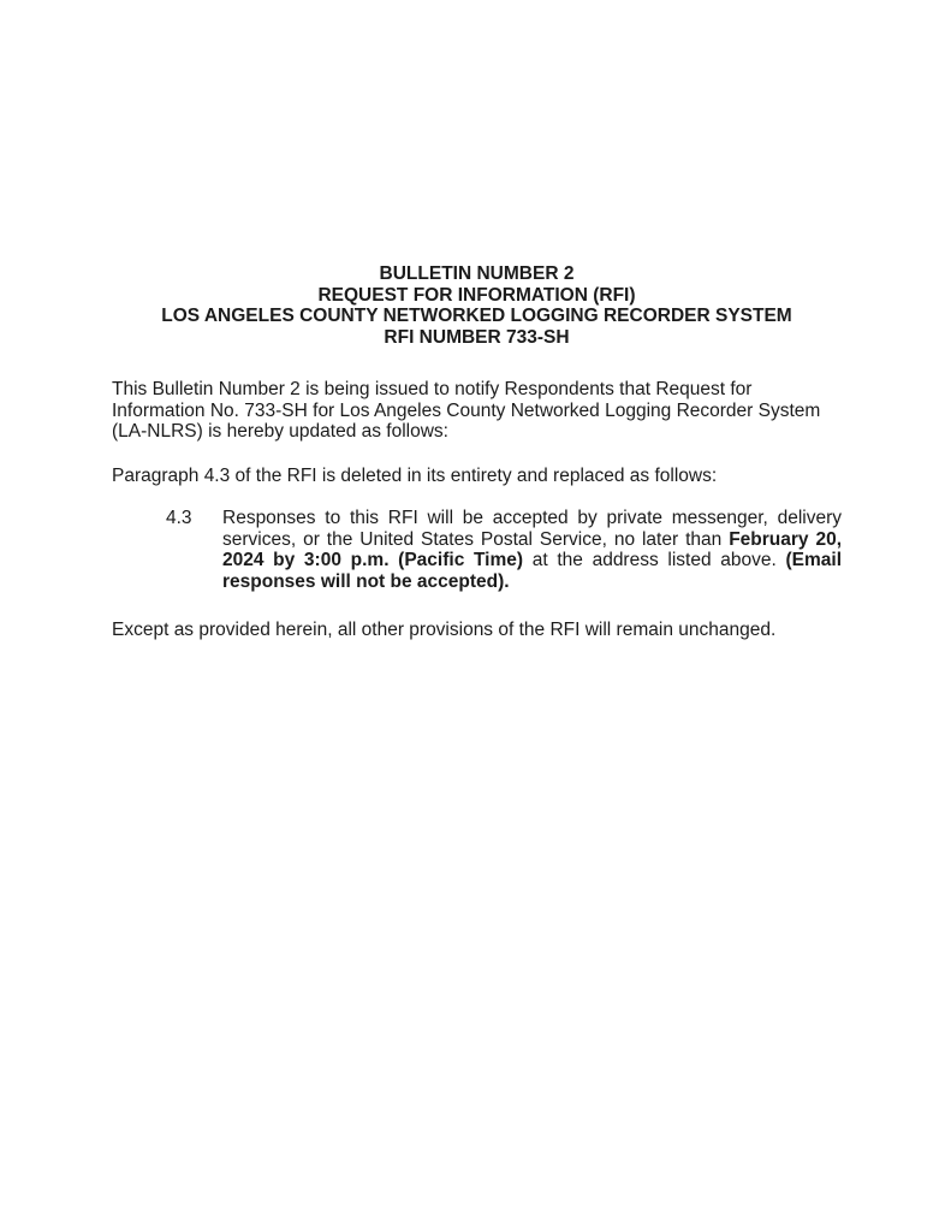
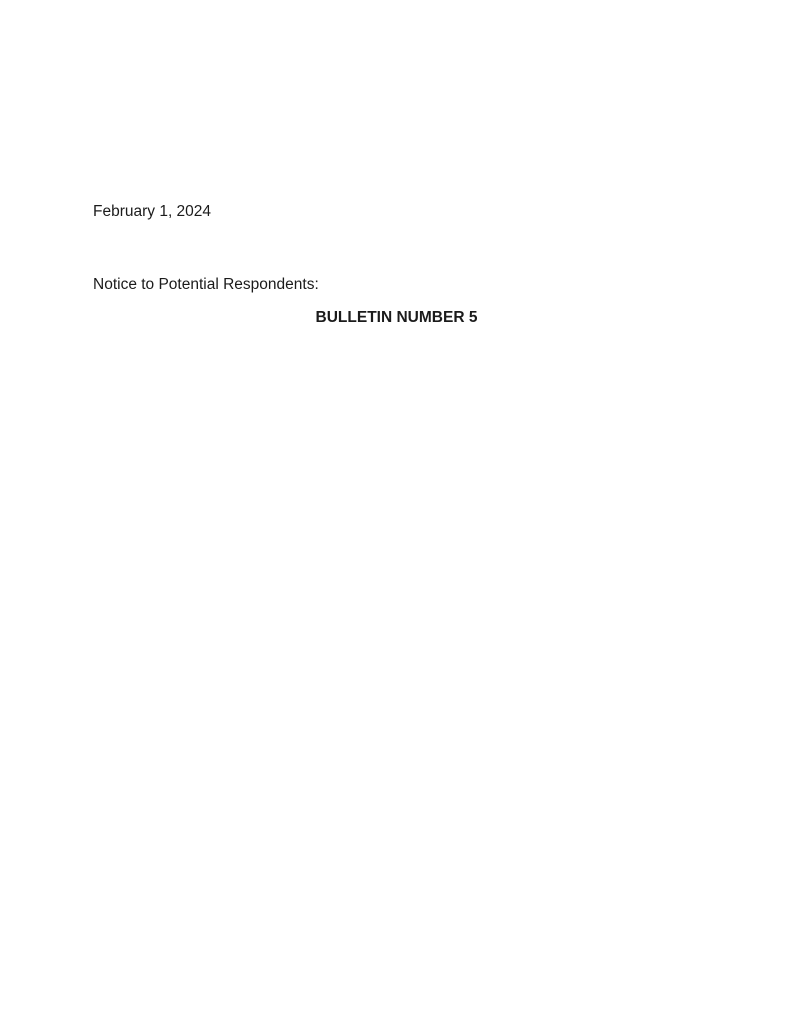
+ February 1, 2024
+ Notice to Potential Respondents:
- BULLETIN NUMBER 2
+ BULLETIN NUMBER 5
- REQUEST FOR INFORMATION (RFI)
- LOS ANGELES COUNTY NETWORKED LOGGING RECORDER SYSTEM
- RFI NUMBER 733-SH
- This Bulletin Number 2 is being issued to notify Respondents that Request for Information No. 733-SH for Los Angeles County Networked Logging Recorder System (LA-NLRS) is hereby updated as follows:
- Paragraph 4.3 of the RFI is deleted in its entirety and replaced as follows:
- 4.3
- Responses to this RFI will be accepted by private messenger, delivery services, or the United States Postal Service, no later than February 20, 2024 by 3:00 p.m. (Pacific Time) at the address listed above. (Email responses will not be accepted).
- Except as provided herein, all other provisions of the RFI will remain unchanged.
